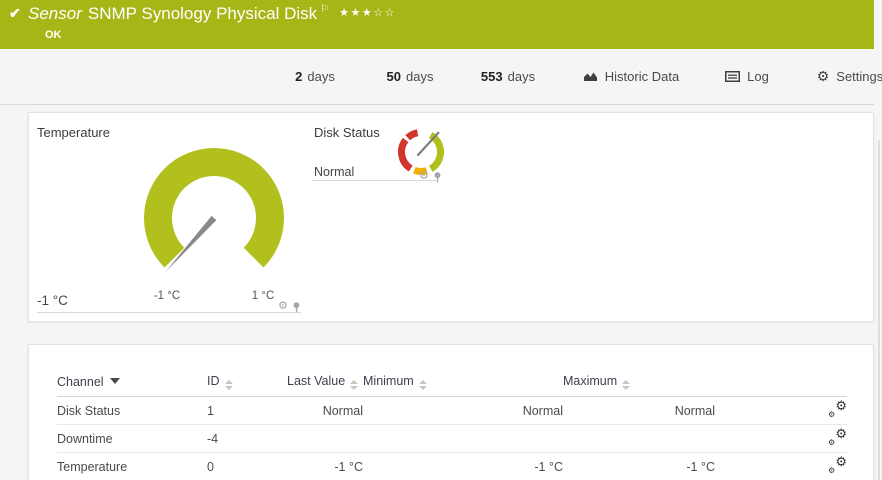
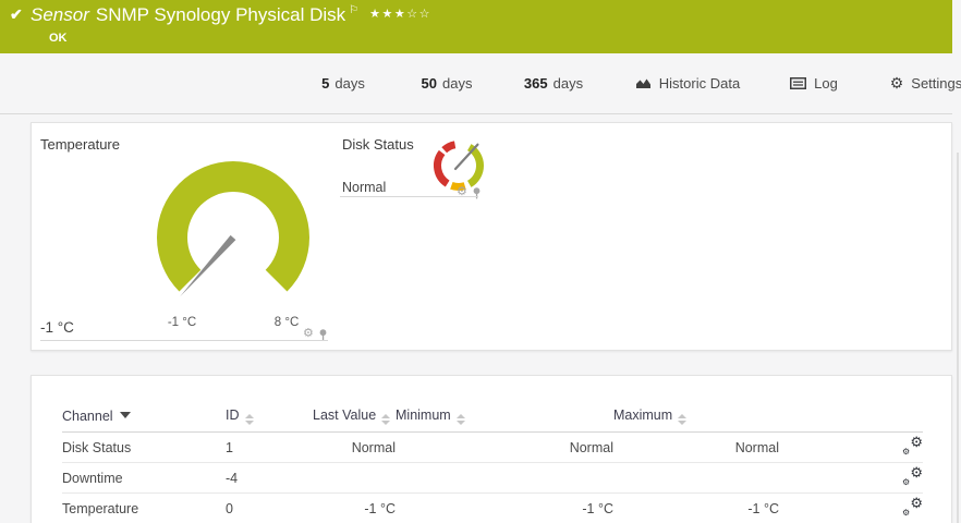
  ✔
  Sensor SNMP Synology Physical Disk ⚐ ★★★☆☆
  OK
- 2
+ 5
  days
  50
  days
- 553
+ 365
  days
  Historic Data
  Log
  ⚙
  Settings
  Temperature
  -1 °C
- 1 °C
+ 8 °C
  -1 °C
  ⚙
  Disk Status
  Normal
  ⚙
  Channel	ID	Last Value	Minimum	Maximum
  Disk Status	1	Normal	Normal	Normal	⚙⚙
  Downtime	-4				⚙⚙
  Temperature	0	-1 °C	-1 °C	-1 °C	⚙⚙
